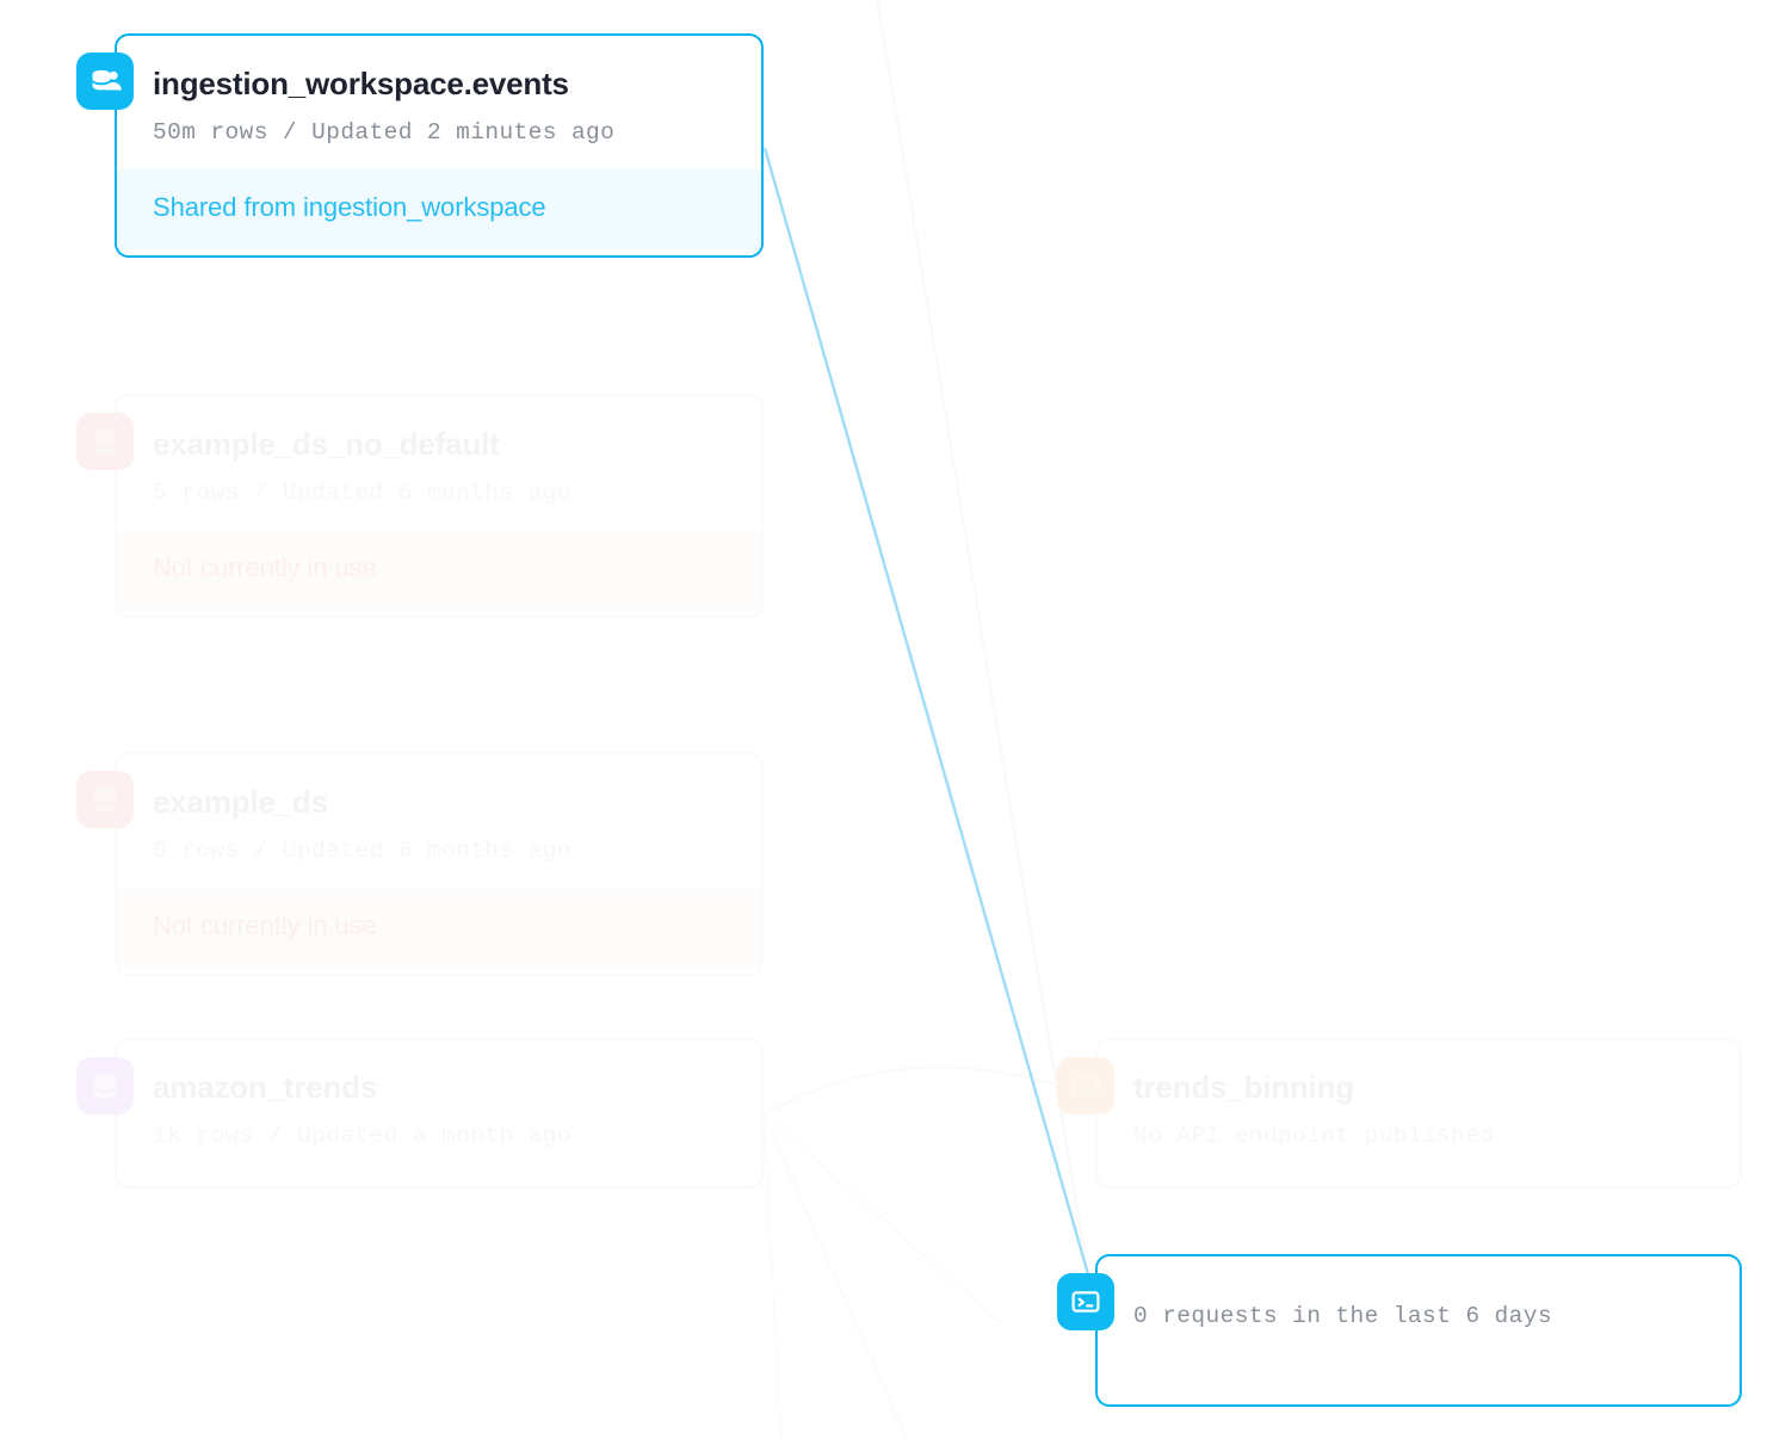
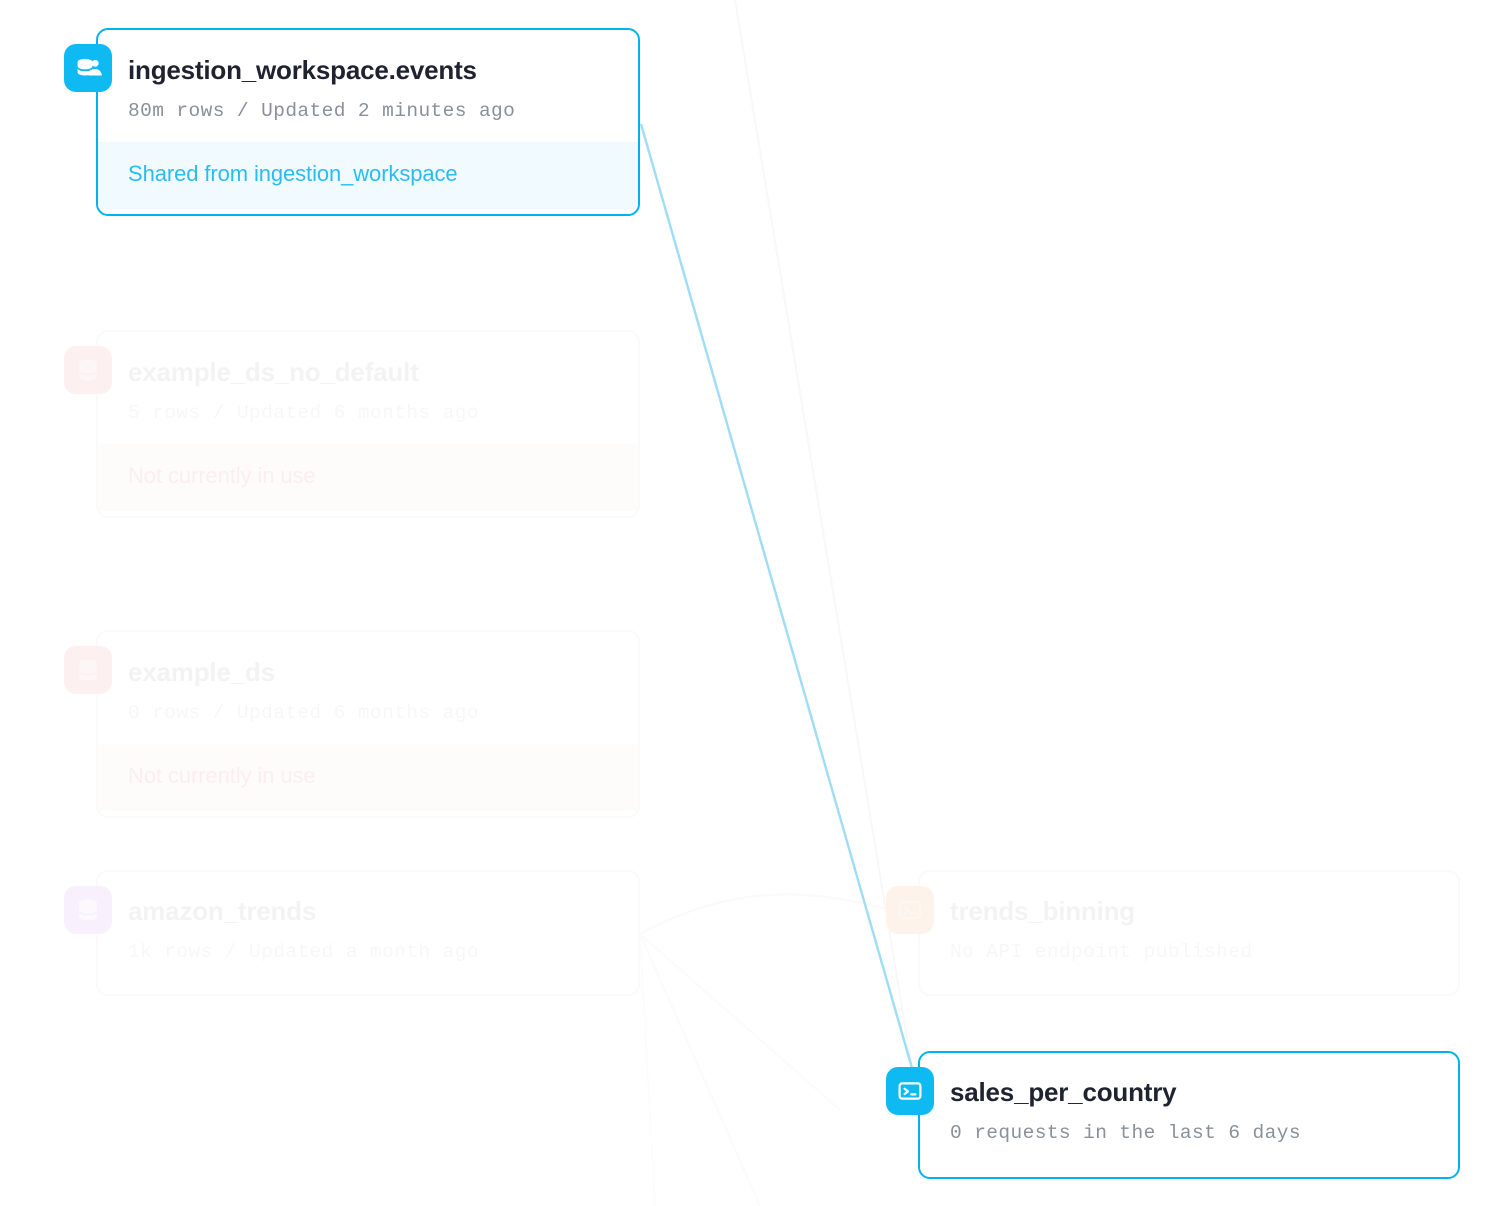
  ingestion_workspace.events
- 50m rows / Updated 2 minutes ago
+ 80m rows / Updated 2 minutes ago
  Shared from ingestion_workspace
+ sales_per_country
  0 requests in the last 6 days
